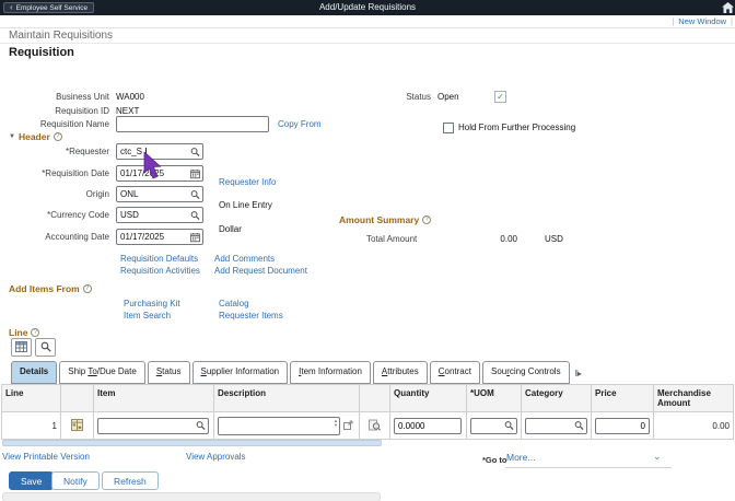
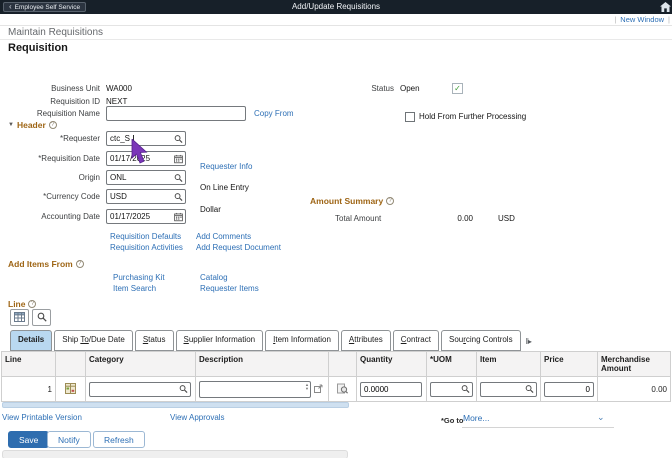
  ‹
  Add/Update Requisitions
  |
  New Window
  |
  Maintain Requisitions
  Requisition
  Business Unit
  WA000
  Requisition ID
  NEXT
  Requisition Name
  Copy From
  Status
  Open
  ✓
  Hold From Further Processing
  Header
  *Requester
  ctc_S
  *Requisition Date
  01/17/225
  Requester Info
  Origin
  ONL
  On Line Entry
  *Currency Code
  USD
  Dollar
  Accounting Date
  01/17/2025
  Amount Summary
  Total Amount
  0.00
  USD
  Requisition Defaults
  Requisition Activities
  Add Comments
  Add Request Document
  Add Items From
  Purchasing Kit
  Item Search
  Catalog
  Requester Items
  Line
  Details
  Ship To/Due Date
  Status
  Supplier Information
  Item Information
  Attributes
  Contract
  Sourcing Controls
  ‖▸
  Line
- Item
+ Category
  Description
  Quantity
  *UOM
- Category
+ Item
  Price
  Merchandise Amount
  1
  0.0000
  0
  0.00
  View Printable Version
  View Approvals
  *Go to
  More...
  ⌄
  Save
  Notify
  Refresh
